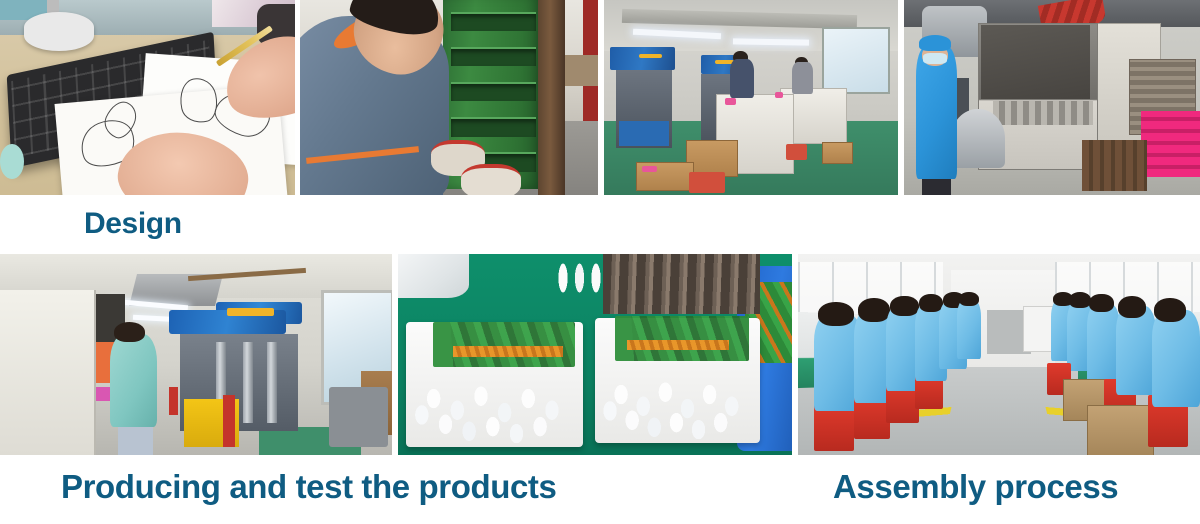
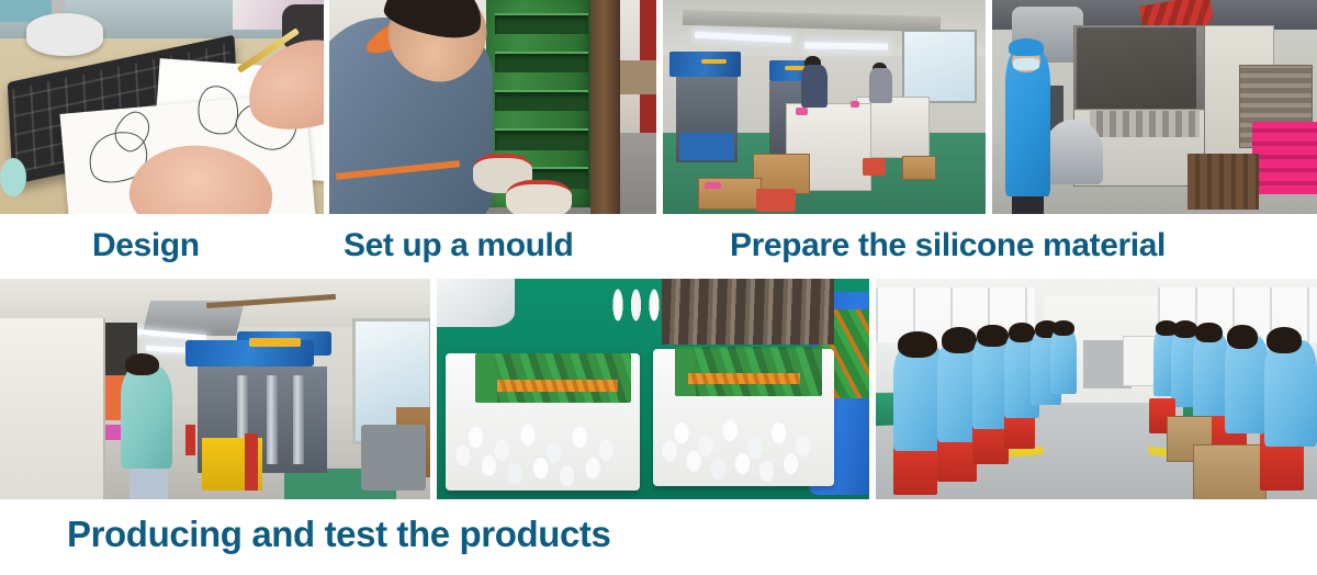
  Design
+ Set up a mould
+ Prepare the silicone material
  Producing and test the products
- Assembly process
